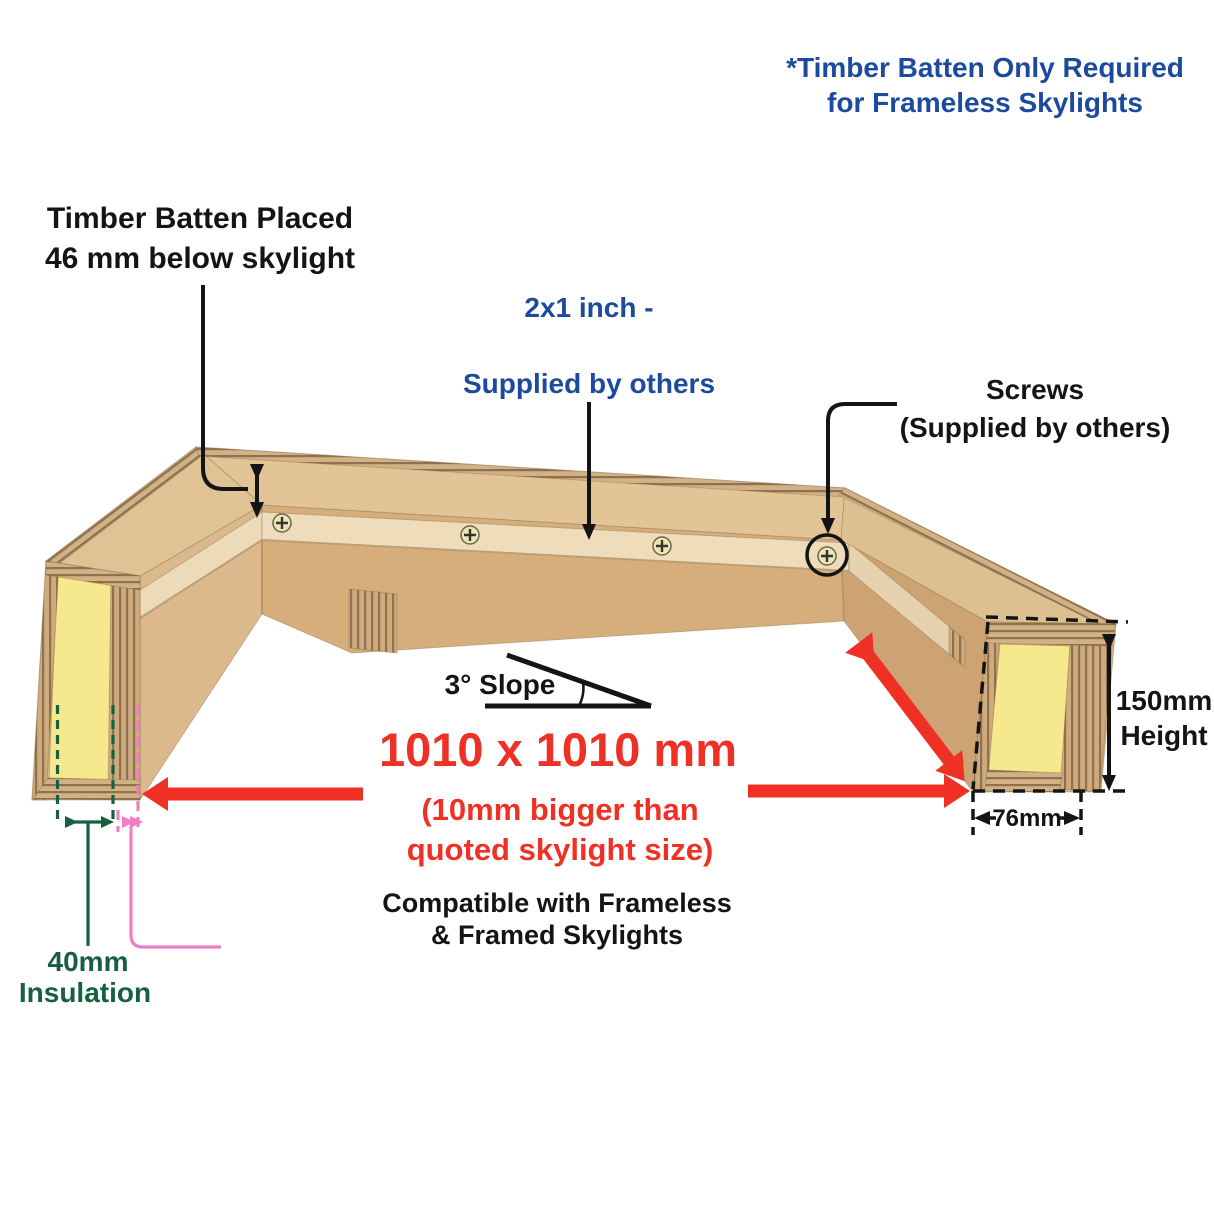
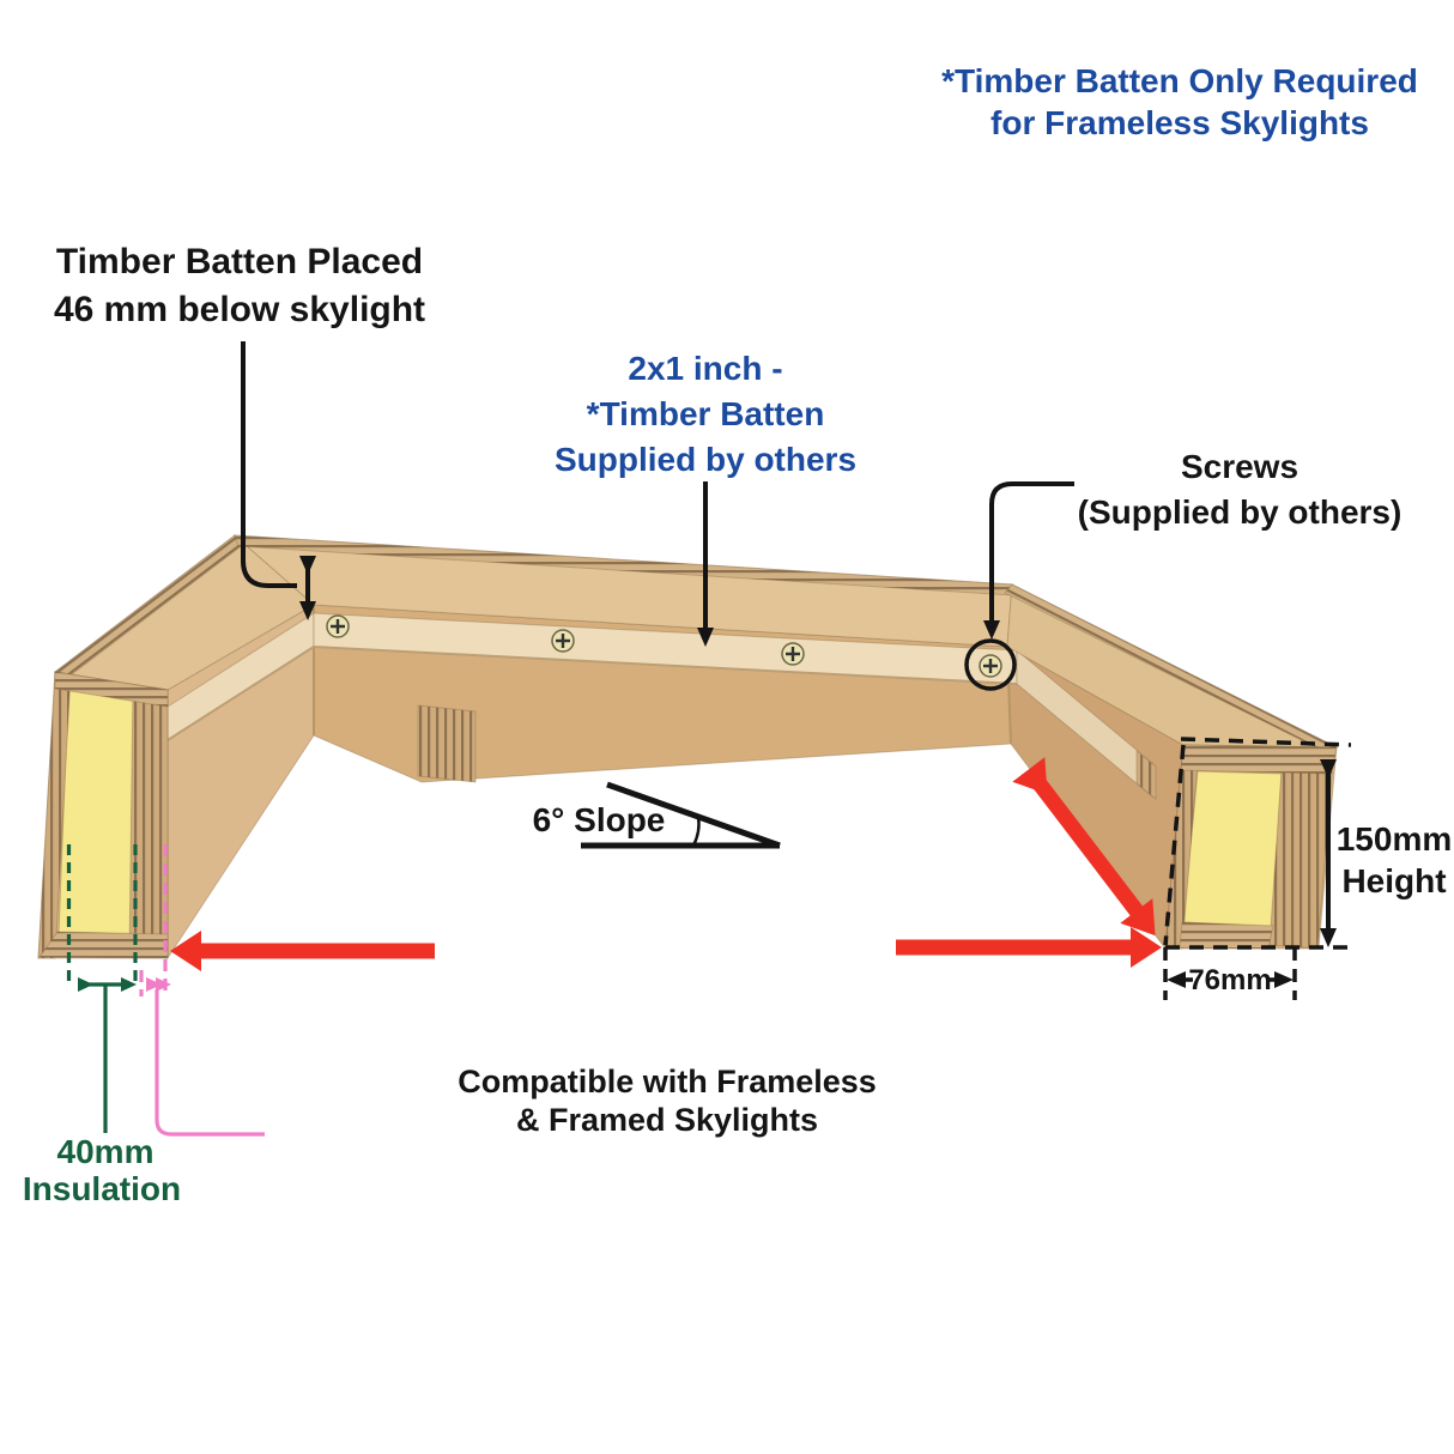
  *Timber Batten Only Required
  for Frameless Skylights
  Timber Batten Placed
  46 mm below skylight
  2x1 inch -
+ *Timber Batten
  Supplied by others
  Screws
  (Supplied by others)
- 3° Slope
+ 6° Slope
- 1010 x 1010 mm
- (10mm bigger than
- quoted skylight size)
  Compatible with Frameless
  & Framed Skylights
  40mm
  Insulation
  150mm
  Height
  76mm
